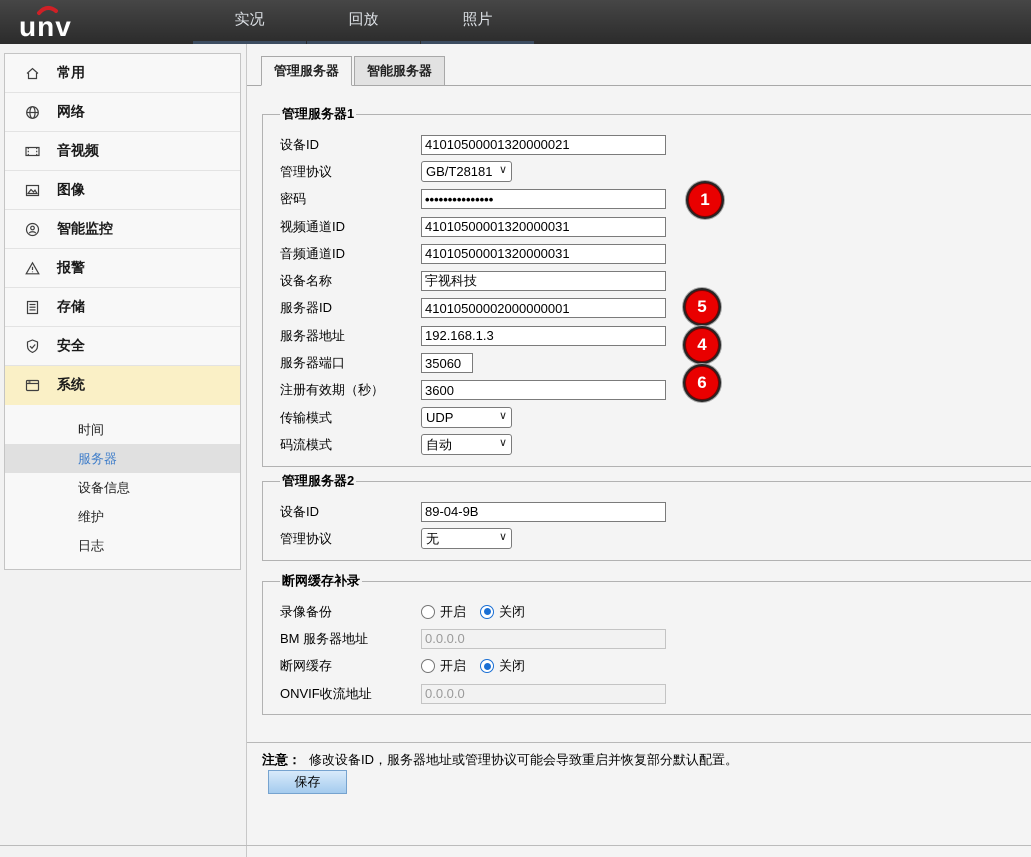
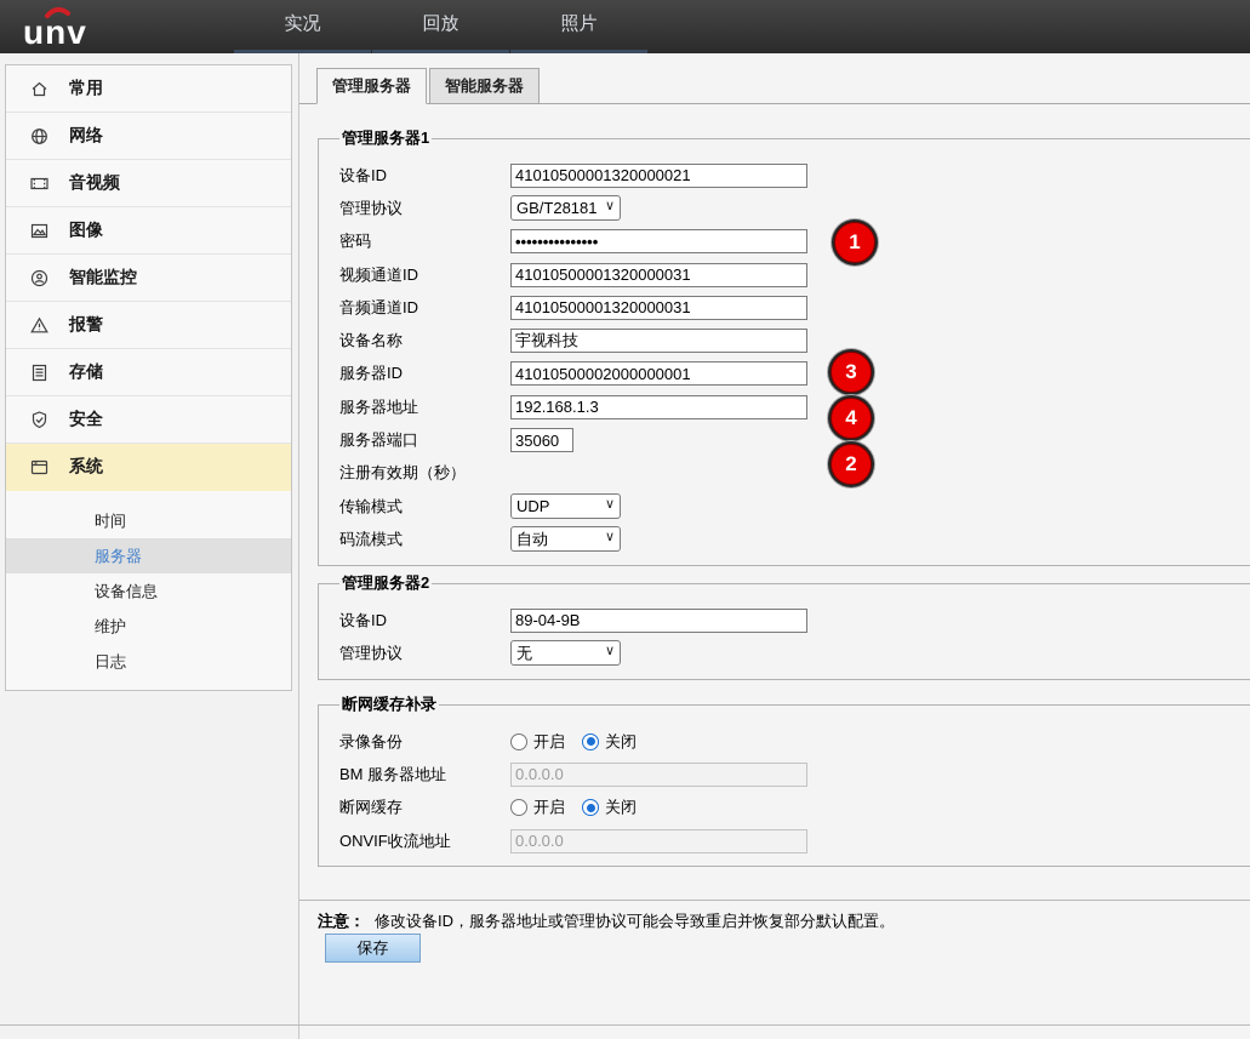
  unv
  实况
  回放
  照片
  常用
  网络
  音视频
  图像
  智能监控
  报警
  存储
  安全
  系统
  时间
  服务器
  设备信息
  维护
  日志
  管理服务器
  智能服务器
  管理服务器1
  设备ID
  41010500001320000021
  管理协议
  GB/T28181
  密码
  •••••••••••••••
  视频通道ID
  41010500001320000031
  音频通道ID
  41010500001320000031
  设备名称
  宇视科技
  服务器ID
  41010500002000000001
  服务器地址
  192.168.1.3
  服务器端口
  35060
  注册有效期（秒）
- 3600
  传输模式
  UDP
  码流模式
  自动
  管理服务器2
  设备ID
  89-04-9B
  管理协议
  无
  断网缓存补录
  录像备份
  开启
  关闭
  BM 服务器地址
  0.0.0.0
  断网缓存
  开启
  关闭
  ONVIF收流地址
  0.0.0.0
  注意： 修改设备ID，服务器地址或管理协议可能会导致重启并恢复部分默认配置。
  保存
  1
- 5
+ 3
  4
- 6
+ 2
